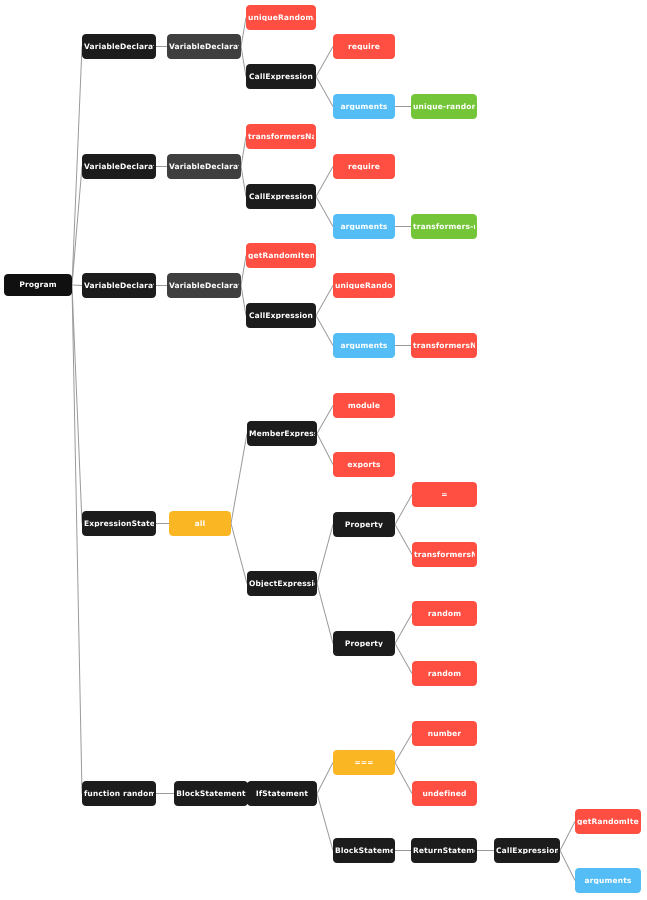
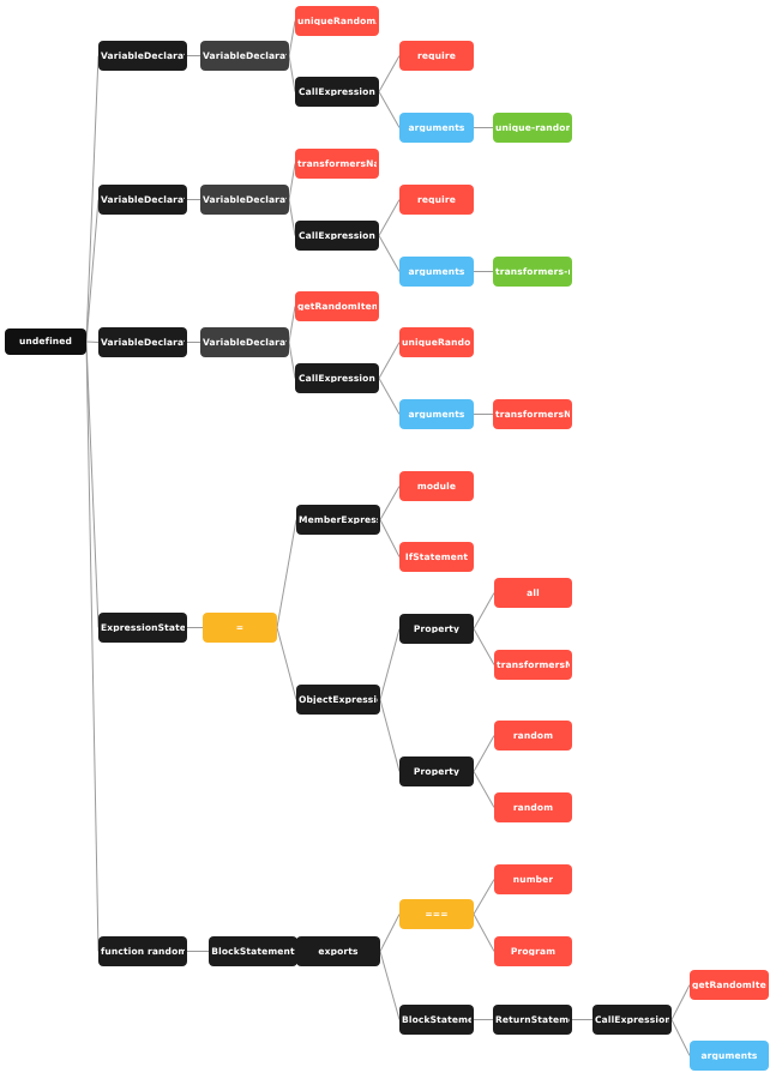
- Program
+ undefined
  VariableDeclara
  VariableDeclara
  uniqueRandom
  CallExpression
  require
  arguments
  VariableDeclara
  VariableDeclara
  transformersN
  CallExpression
  require
  arguments
  VariableDeclara
  VariableDeclara
  getRandomItem
  CallExpression
  arguments
  transformersN
  ExpressionState
- all
+ =
  MemberExpres
  module
- exports
+ IfStatement
  ObjectExpressi
  Property
- =
+ all
  transformersN
  Property
  random
  random
  BlockStatement
- IfStatement
+ exports
  ===
  number
- undefined
+ Program
  BlockStateme
  ReturnStatem
  CallExpression
  getRandomIte
  arguments
